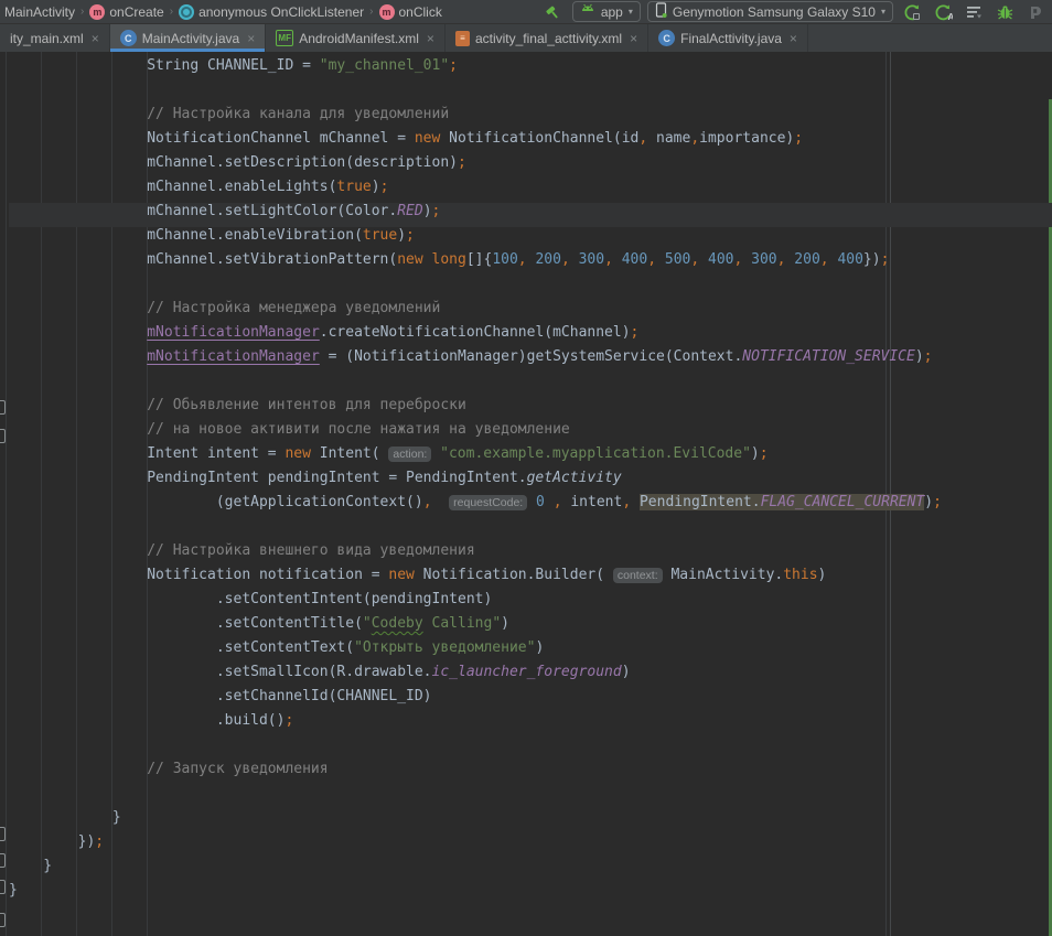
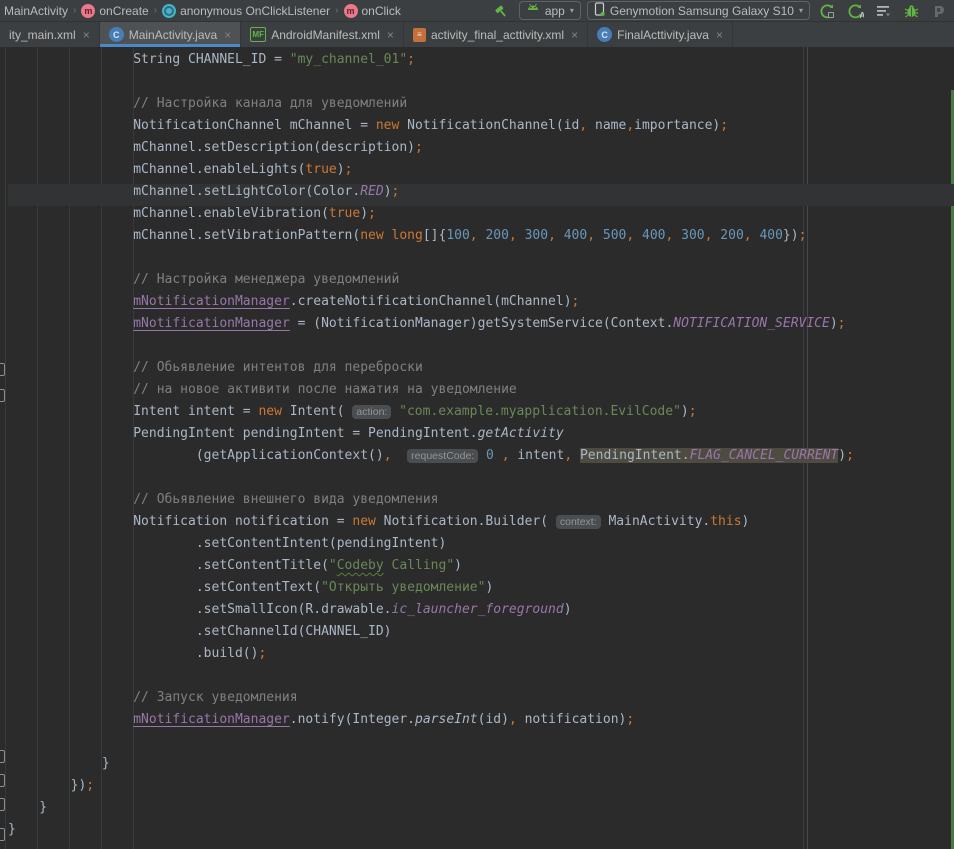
  MainActivity
  ›
  m
  onCreate
  ›
  anonymous OnClickListener
  ›
  m
  onClick
  app
  ▾
  Genymotion Samsung Galaxy S10
  ▾
  A
  ity_main.xml
  ×
  C
  MainActivity.java
  ×
  MF
  AndroidManifest.xml
  ×
  ≡
  activity_final_acttivity.xml
  ×
  C
  FinalActtivity.java
  ×
  String CHANNEL_ID = "my_channel_01";
  // Настройка канала для уведомлений
  NotificationChannel mChannel = new NotificationChannel(id, name,importance);
  mChannel.setDescription(description);
  mChannel.enableLights(true);
  mChannel.setLightColor(Color.RED);
  mChannel.enableVibration(true);
  mChannel.setVibrationPattern(new long[]{100, 200, 300, 400, 500, 400, 300, 200, 400});
  // Настройка менеджера уведомлений
  mNotificationManager.createNotificationChannel(mChannel);
  mNotificationManager = (NotificationManager)getSystemService(Context.NOTIFICATION_SERVICE);
  // Обьявление интентов для переброски
  // на новое активити после нажатия на уведомление
  Intent intent = new Intent( action: "com.example.myapplication.EvilCode");
  PendingIntent pendingIntent = PendingIntent.getActivity
  (getApplicationContext(), requestCode: 0 , intent, PendingIntent.FLAG_CANCEL_CURRENT);
- // Настройка внешнего вида уведомления
+ // Обьявление внешнего вида уведомления
  Notification notification = new Notification.Builder( context: MainActivity.this)
  .setContentIntent(pendingIntent)
  .setContentTitle("Codeby Calling")
  .setContentText("Открыть уведомление")
  .setSmallIcon(R.drawable.ic_launcher_foreground)
  .setChannelId(CHANNEL_ID)
  .build();
  // Запуск уведомления
+ mNotificationManager.notify(Integer.parseInt(id), notification);
  }
  });
  }
  }
